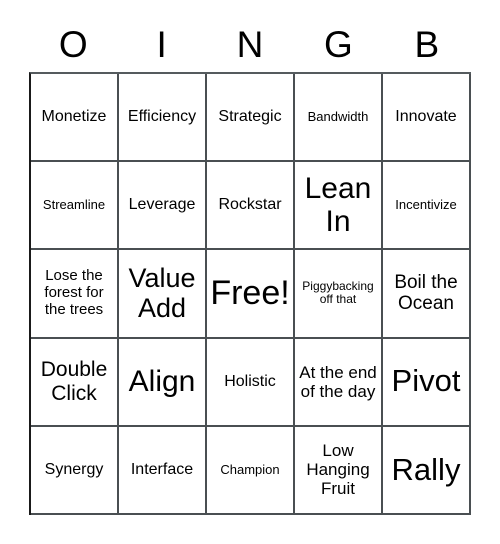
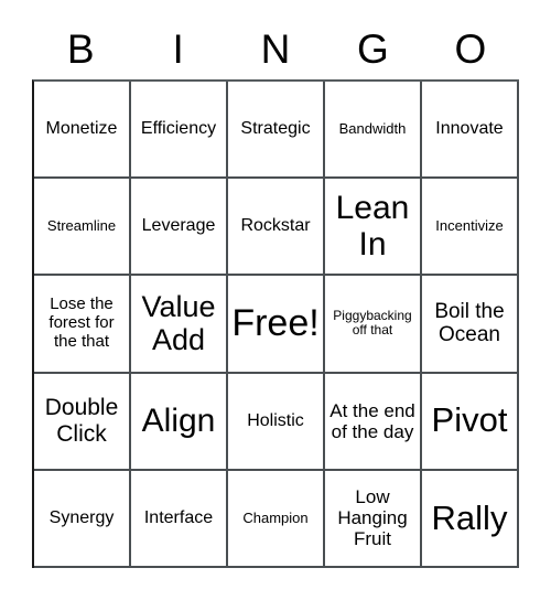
- O
+ B
  I
  N
  G
- B
+ O
  Monetize
  Efficiency
  Strategic
  Bandwidth
  Innovate
  Streamline
  Leverage
  Rockstar
  Lean In
  Incentivize
- Lose the forest for the trees
+ Lose the forest for the that
  Value Add
  Free!
  Piggybacking off that
  Boil the Ocean
  Double Click
  Align
  Holistic
  At the end of the day
  Pivot
  Synergy
  Interface
  Champion
  Low Hanging Fruit
  Rally
